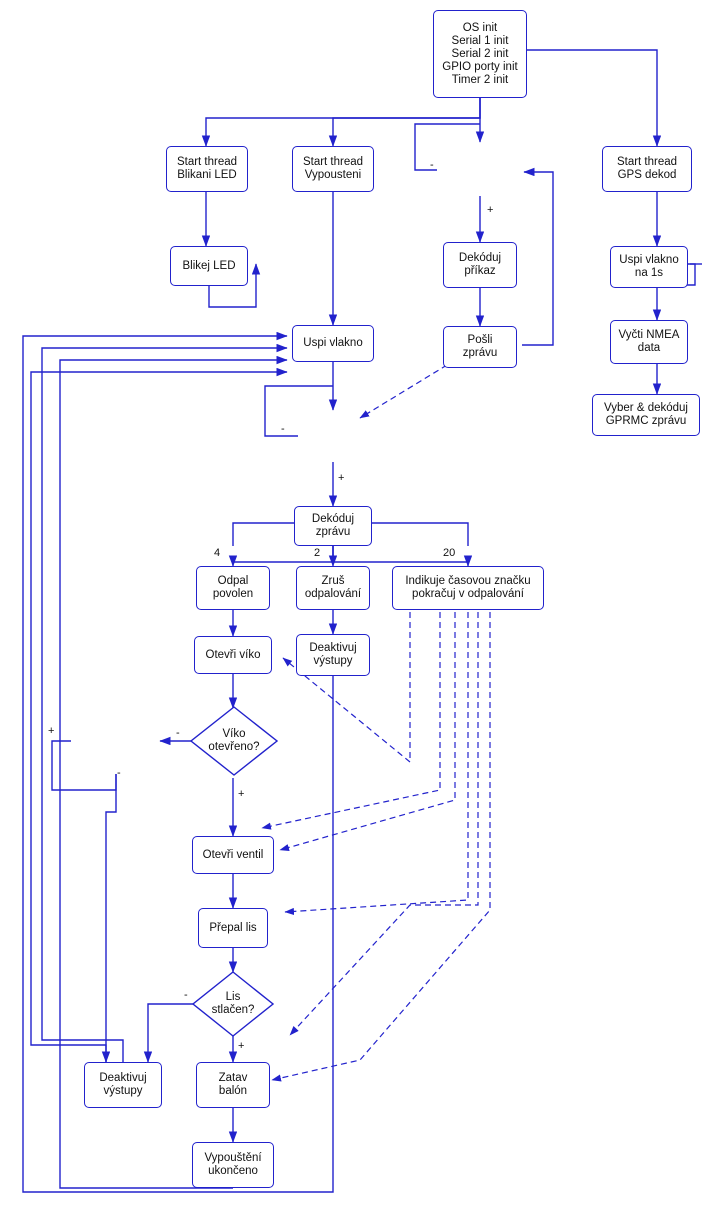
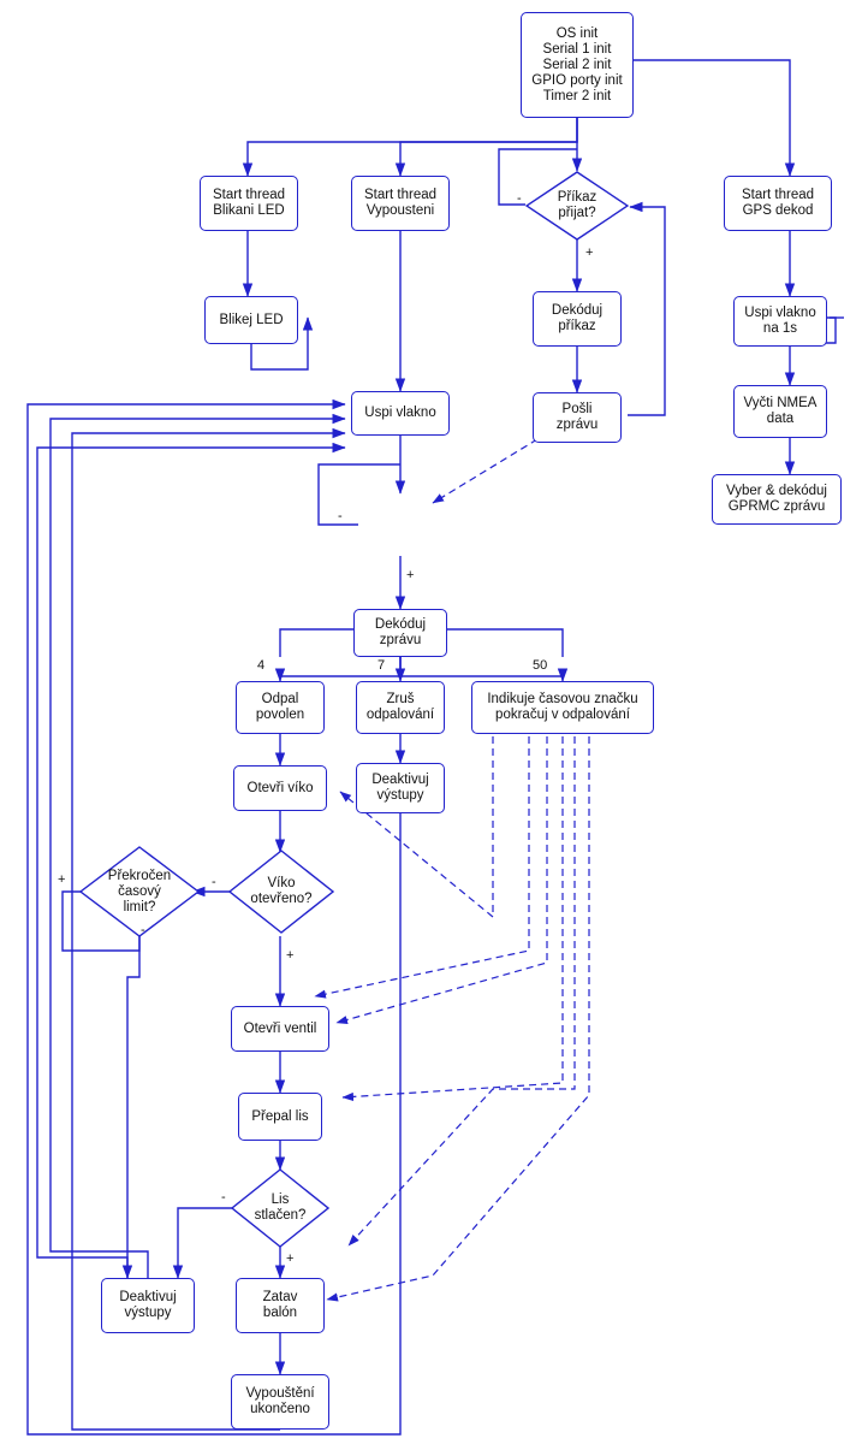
  OS init
  Serial 1 init
  Serial 2 init
  GPIO porty init
  Timer 2 init
  Start thread
  Blikani LED
  Start thread
  Vypousteni
  Start thread
  GPS dekod
  Blikej LED
  Dekóduj
  příkaz
  Pošli
  zprávu
  Uspi vlakno
  na 1s
  Vyčti NMEA
  data
  Vyber & dekóduj
  GPRMC zprávu
  Uspi vlakno
  Dekóduj
  zprávu
  Odpal
  povolen
  Zruš
  odpalování
  Indikuje časovou značku
  pokračuj v odpalování
  Otevři víko
  Deaktivuj
  výstupy
  Otevři ventil
  Přepal lis
  Deaktivuj
  výstupy
  Zatav
  balón
  Vypouštění
  ukončeno
+ Příkaz
+ přijat?
+ Překročen
+ časový
+ limit?
  Víko
  otevřeno?
  Lis
  stlačen?
  -
  +
  -
  +
  4
- 2
+ 7
- 20
+ 50
  -
  +
  +
  -
  -
  +
